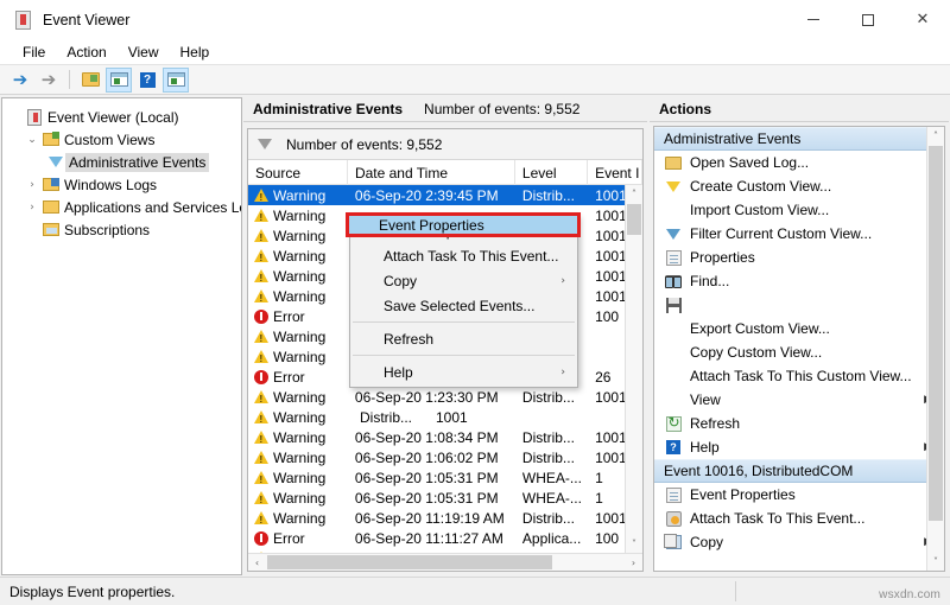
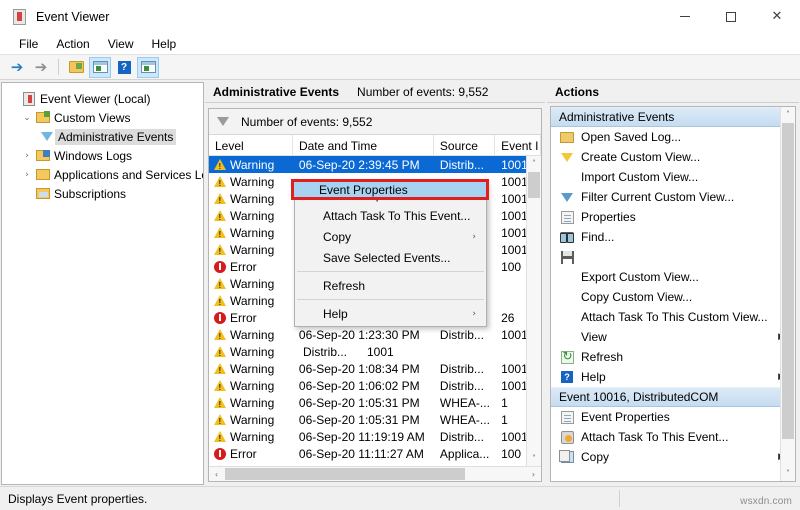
  Event Viewer
  ✕
  File
  Action
  View
  Help
  ➔
  ➔
  ?
  Event Viewer (Local)
  ⌄
  Custom Views
  Administrative Events
  ›
  Windows Logs
  ›
  Applications and Services L
  Subscriptions
  Administrative Events
  Number of events: 9,552
  Number of events: 9,552
- Source
+ Level
  Date and Time
- Level
+ Source
  Event I
  Warning
  06-Sep-20 2:39:45 PM
  Distrib...
  1001
  Warning
  1001
  Warning
  1001
  Warning
  1001
  Warning
  1001
  Warning
  1001
  Error
  100
  Warning
  Warning
  Error
  26
  Warning
  06-Sep-20 1:23:30 PM
  Distrib...
  1001
  Warning
  Distrib...
  1001
  Warning
  06-Sep-20 1:08:34 PM
  Distrib...
  1001
  Warning
  06-Sep-20 1:06:02 PM
  Distrib...
  1001
  Warning
  06-Sep-20 1:05:31 PM
  WHEA-...
  1
  Warning
  06-Sep-20 1:05:31 PM
  WHEA-...
  1
  Warning
  06-Sep-20 11:19:19 AM
  Distrib...
  1001
  Error
  06-Sep-20 11:11:27 AM
  Applica...
  100
  ˄
  ˅
  Attach Task To This Event...
  Copy
  ›
  Save Selected Events...
  Refresh
  Help
  ›
  Event Properties
  ‹
  ›
  Actions
  Administrative Events
  Open Saved Log...
  Create Custom View...
  Import Custom View...
  Filter Current Custom View...
  Properties
  Find...
  Export Custom View...
  Copy Custom View...
  Attach Task To This Custom View...
  View
  Refresh
  ?
  Help
  Event 10016, DistributedCOM
  Event Properties
  Attach Task To This Event...
  Copy
  ˄
  ˅
  Displays Event properties.
  wsxdn.com
